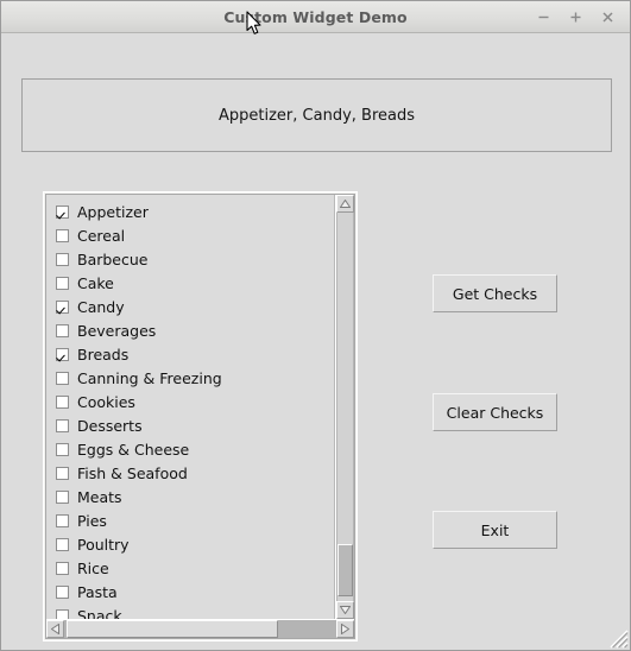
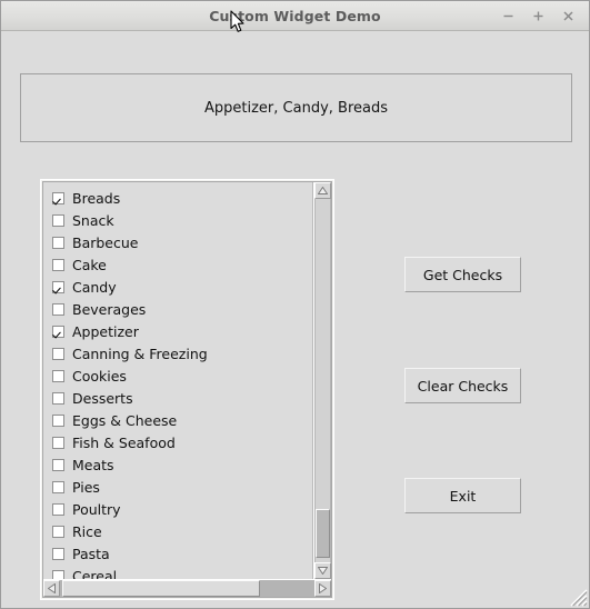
  Cutom Widget Demo
  Appetizer, Candy, Breads
- Appetizer
+ Breads
- Cereal
+ Snack
  Barbecue
  Cake
  Candy
  Beverages
- Breads
+ Appetizer
  Canning & Freezing
  Cookies
  Desserts
  Eggs & Cheese
  Fish & Seafood
  Meats
  Pies
  Poultry
  Rice
  Pasta
- Snack
+ Cereal
  Get Checks
  Clear Checks
  Exit
